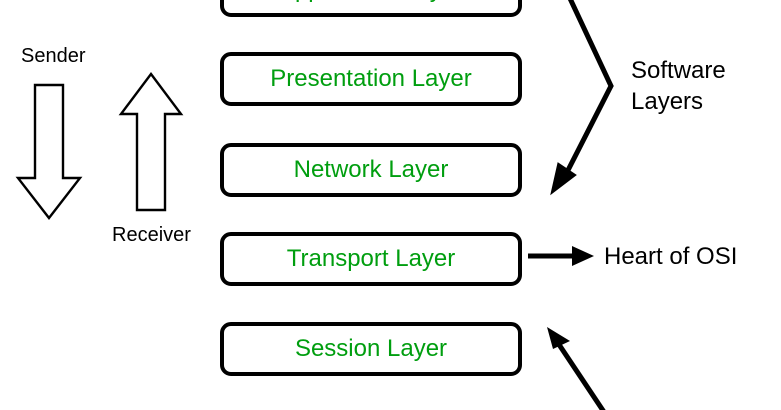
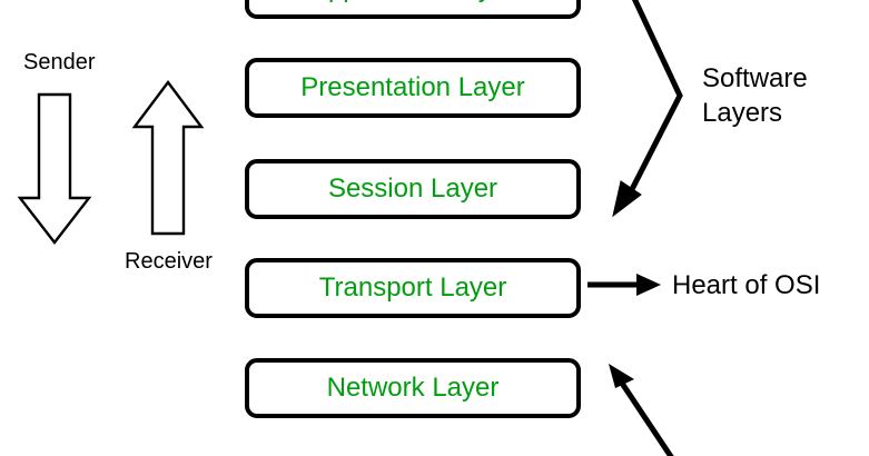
  Presentation Layer
- Network Layer
+ Session Layer
  Transport Layer
- Session Layer
+ Network Layer
  Sender
  Receiver
  Software
  Layers
  Heart of OSI
